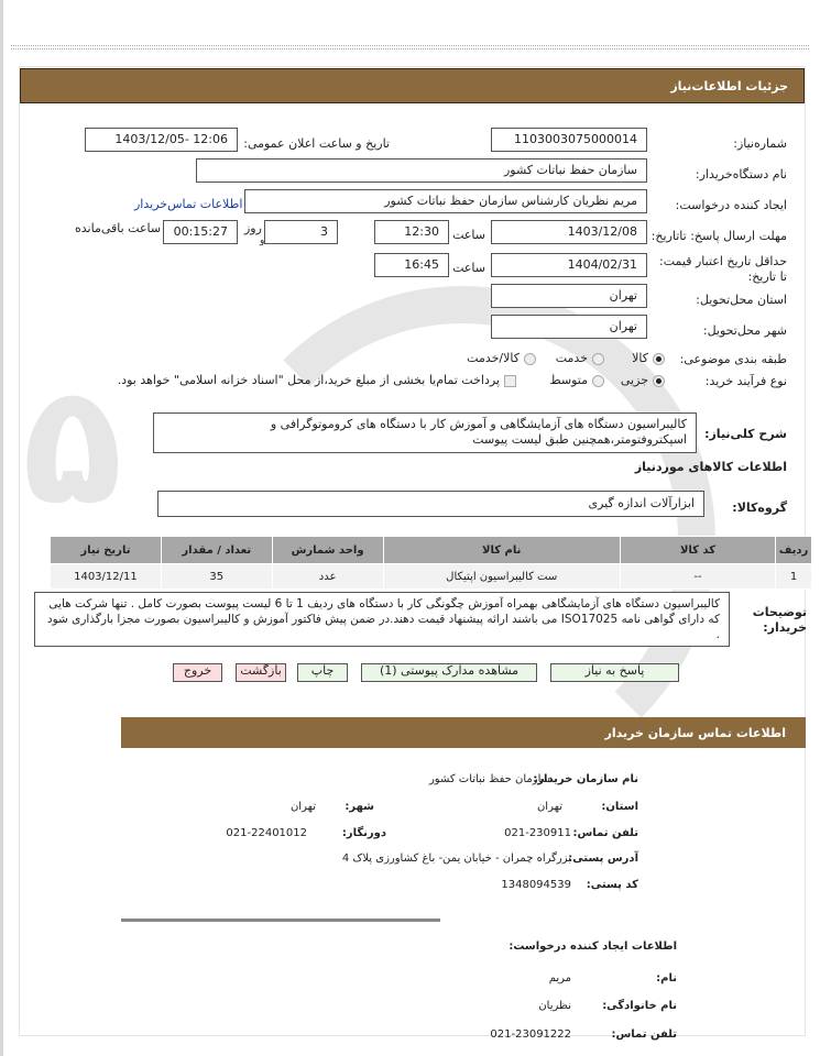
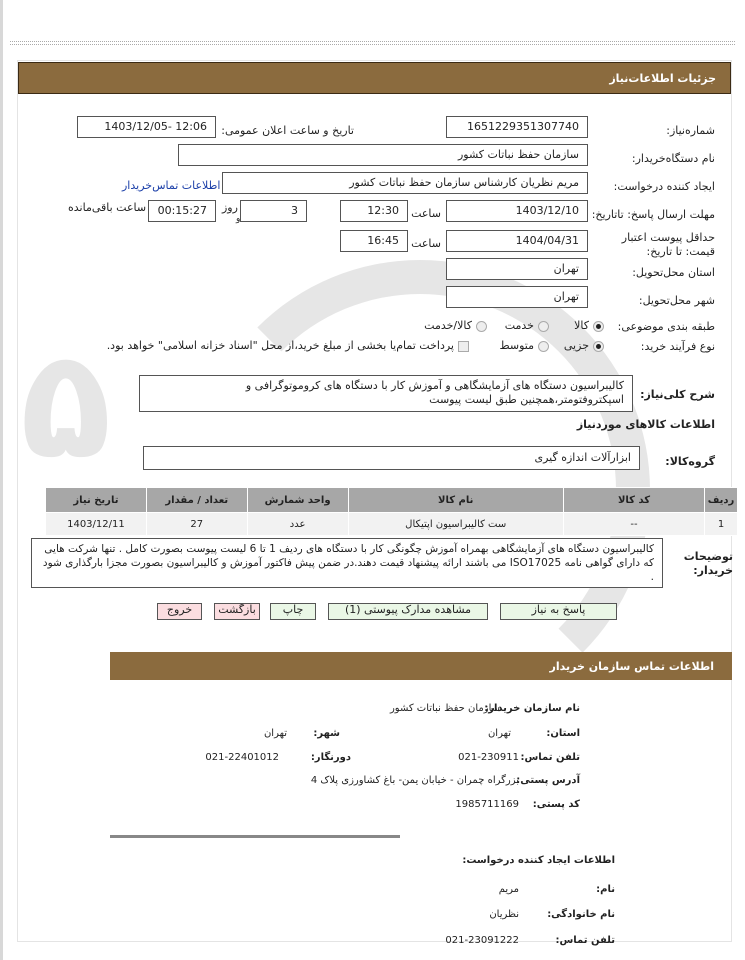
  ۵
  جزئیات اطلاعات‌نیاز
  شماره‌نیاز:
- 1103003075000014
+ 1651229351307740
  تاریخ و ساعت اعلان عمومی:
  1403/12/05- 12:06
  نام دستگاه‌خریدار:
  سازمان حفظ نباتات کشور
  ایجاد کننده درخواست:
  مریم نظریان کارشناس سازمان حفظ نباتات کشور
  اطلاعات تماس‌خریدار
  مهلت ارسال پاسخ: تاتاریخ:
- 1403/12/08
+ 1403/12/10
  ساعت
  12:30
  3
  روز
  و
  00:15:27
  ساعت باقی‌مانده
- حداقل تاریخ اعتبار قیمت: تا تاریخ:
+ حداقل پیوست اعتبار قیمت: تا تاریخ:
- 1404/02/31
+ 1404/04/31
  ساعت
  16:45
  استان محل‌تحویل:
  تهران
  شهر محل‌تحویل:
  تهران
  طبقه بندی موضوعی:
  کالا
  خدمت
  کالا/خدمت
  نوع فرآیند خرید:
  جزیی
  متوسط
  پرداخت تمام‌یا بخشی از مبلغ خرید،از محل "اسناد خزانه اسلامی" خواهد بود.
  شرح کلی‌نیاز:
  کالیبراسیون دستگاه های آزمایشگاهی و آموزش کار با دستگاه های کروموتوگرافی و اسپکتروفتومتر،همچنین طبق لیست پیوست
  اطلاعات کالاهای موردنیاز
  گروه‌کالا:
  ابزارآلات اندازه گیری
  ردیف	کد کالا	نام کالا	واحد شمارش	تعداد / مقدار	تاریخ نیاز
- 1	--	ست کالیبراسیون اپتیکال	عدد	35	1403/12/11
+ 1	--	ست کالیبراسیون اپتیکال	عدد	27	1403/12/11
  توضیحات خریدار:
  کالیبراسیون دستگاه های آزمایشگاهی بهمراه آموزش چگونگی کار با دستگاه های ردیف 1 تا 6 لیست پیوست بصورت کامل . تنها شرکت هایی که دارای گواهی نامه ISO17025 می باشند ارائه پیشنهاد قیمت دهند.در ضمن پیش فاکتور آموزش و کالیبراسیون بصورت مجزا بارگذاری شود .
  پاسخ به نیاز
  مشاهده مدارک پیوستی (1)
  چاپ
  بازگشت
  خروج
  اطلاعات تماس سازمان خریدار
  نام سازمان خریدار:
  سازمان حفظ نباتات کشور
  استان:
  تهران
  شهر:
  تهران
  تلفن تماس:
  021-230911
  دورنگار:
  021-22401012
  آدرس پستی:
  بزرگراه چمران - خیابان یمن- باغ کشاورزی پلاک 4
  کد پستی:
- 1348094539
+ 1985711169
  اطلاعات ایجاد کننده درخواست:
  نام:
  مریم
  نام خانوادگی:
  نظریان
  تلفن تماس:
  021-23091222
